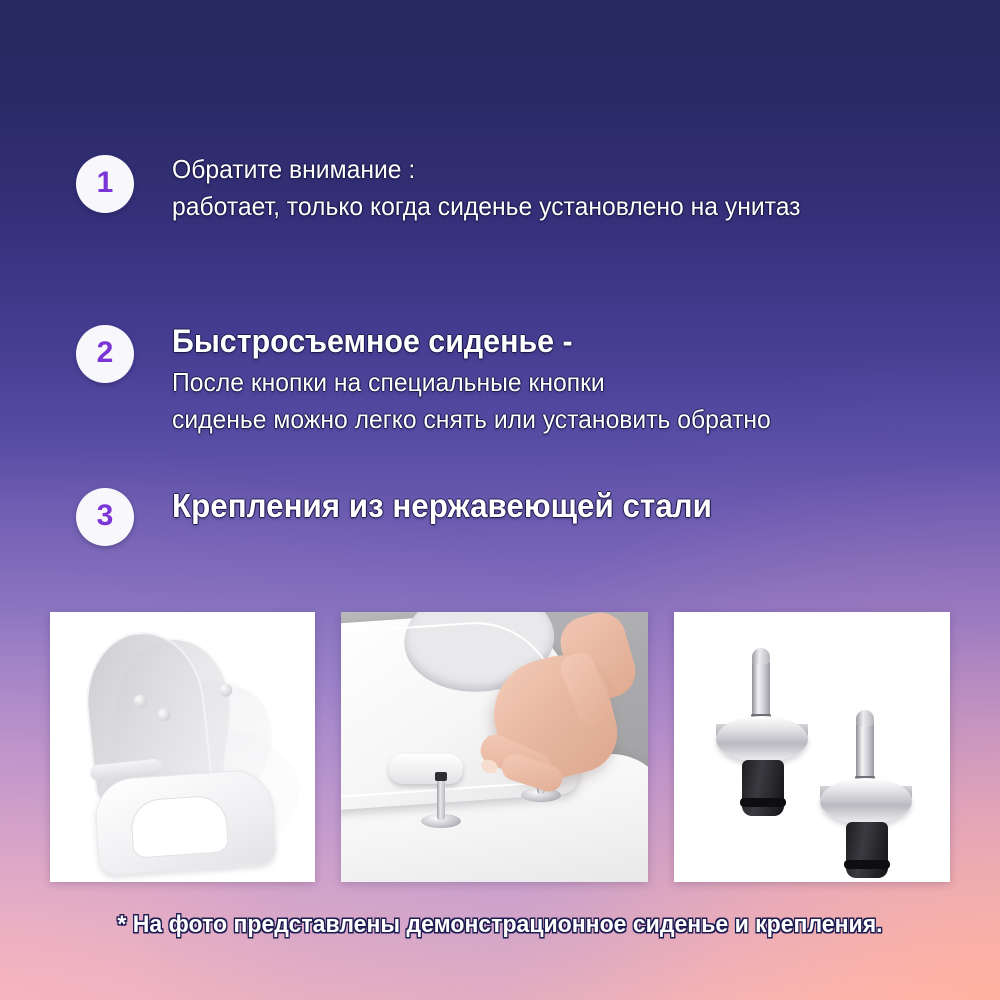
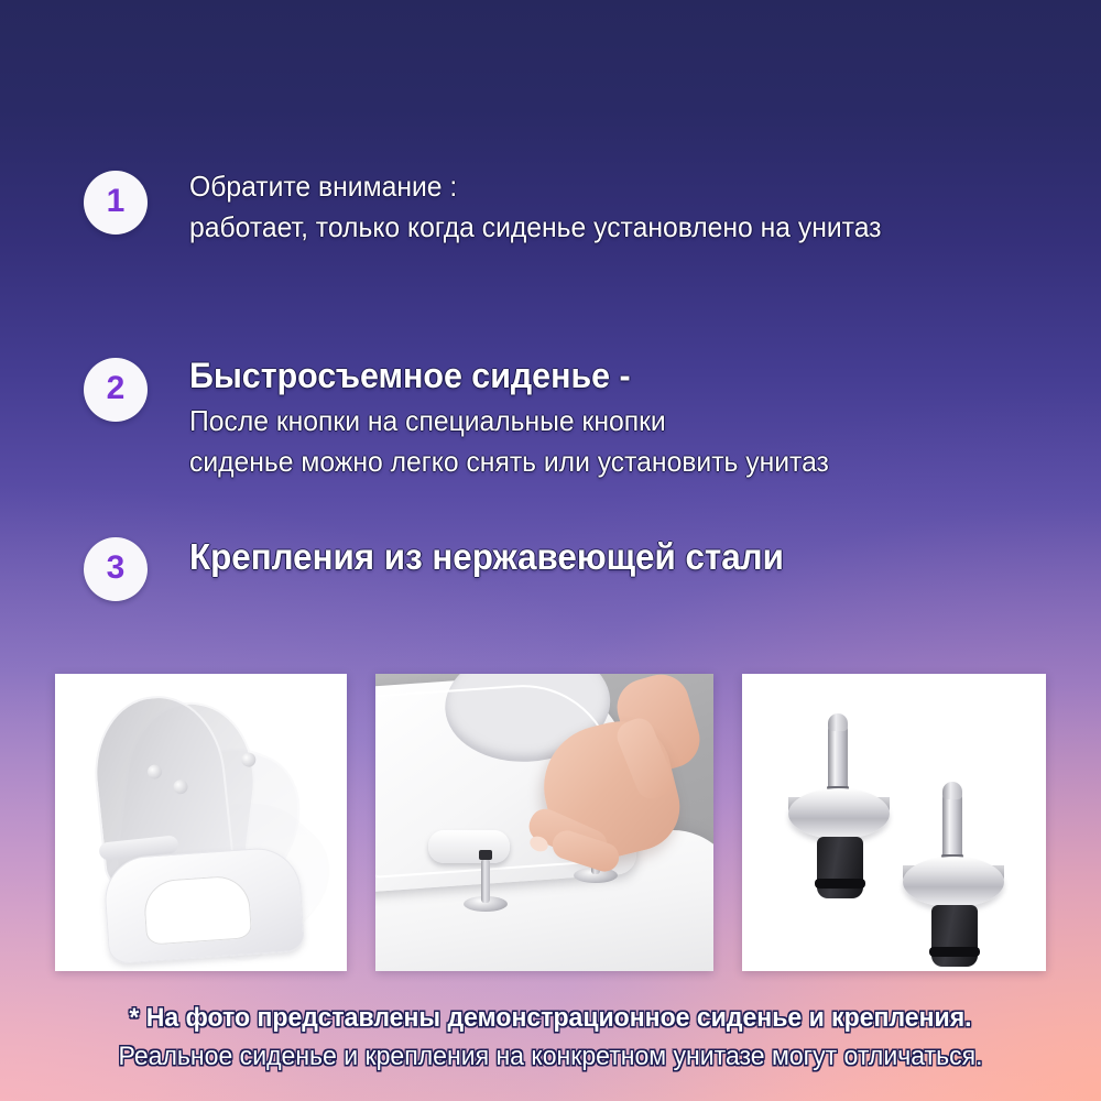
  1
  Обратите внимание :
  работает, только когда сиденье установлено на унитаз
  2
  Быстросъемное сиденье -
  После кнопки на специальные кнопки
- сиденье можно легко снять или установить обратно
+ сиденье можно легко снять или установить унитаз
  3
  Крепления из нержавеющей стали
  * На фото представлены демонстрационное сиденье и крепления.
+ Реальное сиденье и крепления на конкретном унитазе могут отличаться.
